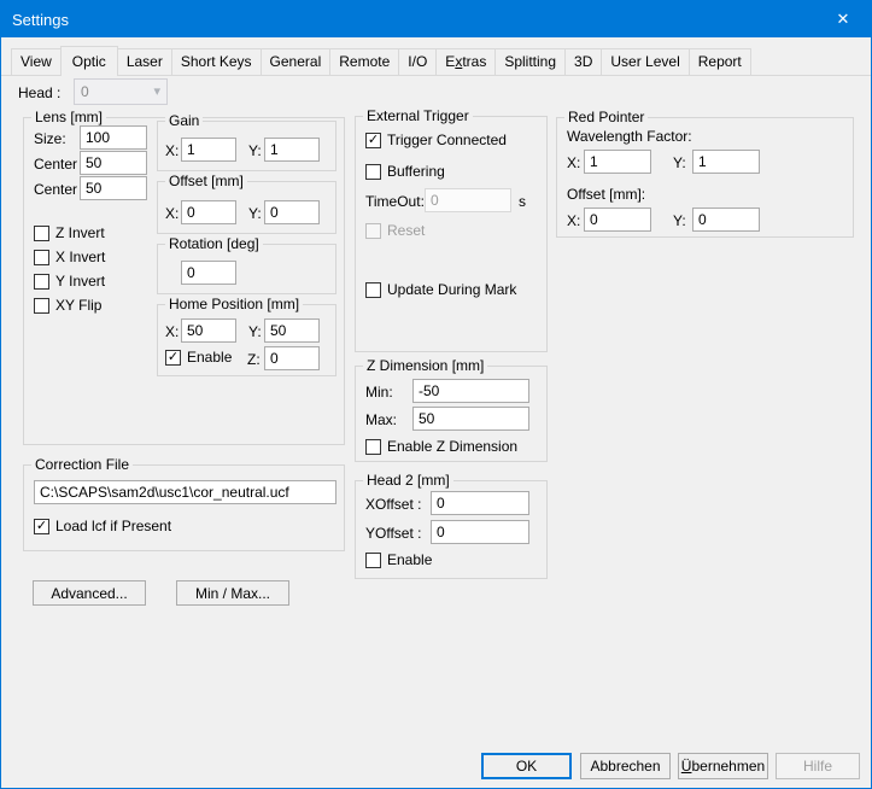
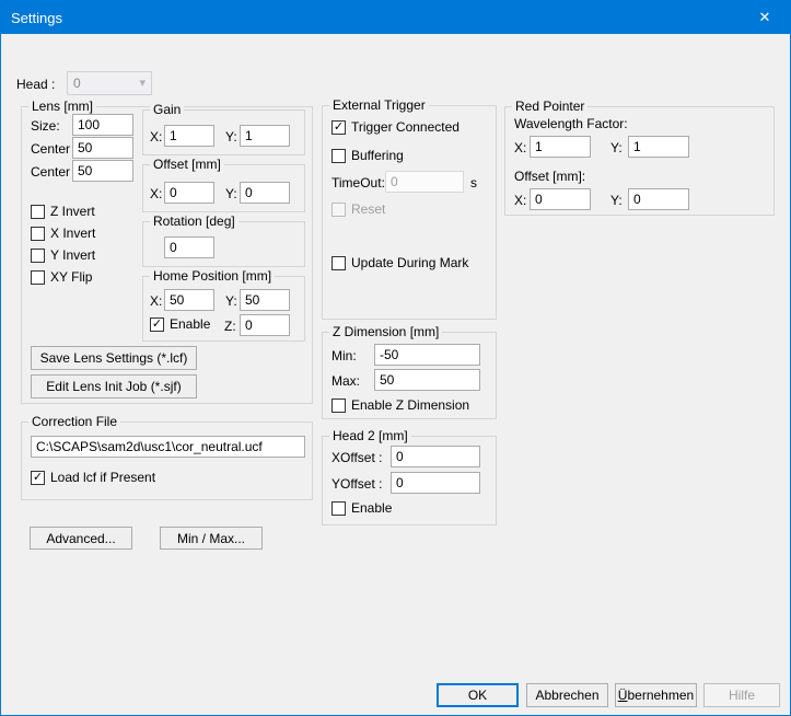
  Settings
  ✕
- View
- Optic
- Laser
- Short Keys
- General
- Remote
- I/O
- Extras
- Splitting
- 3D
- User Level
- Report
  Head :
  0
  ▾
  Lens [mm]
  Size:
  100
  Center
  50
  Center
  50
  Z Invert
  X Invert
  Y Invert
  XY Flip
  Gain
  X:
  1
  Y:
  1
  Offset [mm]
  X:
  0
  Y:
  0
  Rotation [deg]
  0
  Home Position [mm]
  X:
  50
  Y:
  50
  ✓
  Enable
  Z:
  0
+ Save Lens Settings (*.lcf)
+ Edit Lens Init Job (*.sjf)
  Correction File
  C:\SCAPS\sam2d\usc1\cor_neutral.ucf
  ✓
  Load lcf if Present
  Advanced...
  Min / Max...
  External Trigger
  ✓
  Trigger Connected
  Buffering
  TimeOut:
  0
  s
  Reset
  Update During Mark
  Z Dimension [mm]
  Min:
  -50
  Max:
  50
  Enable Z Dimension
  Head 2 [mm]
  XOffset :
  0
  YOffset :
  0
  Enable
  Red Pointer
  Wavelength Factor:
  X:
  1
  Y:
  1
  Offset [mm]:
  X:
  0
  Y:
  0
  OK
  Abbrechen
  Ü
  bernehmen
  Hilfe
